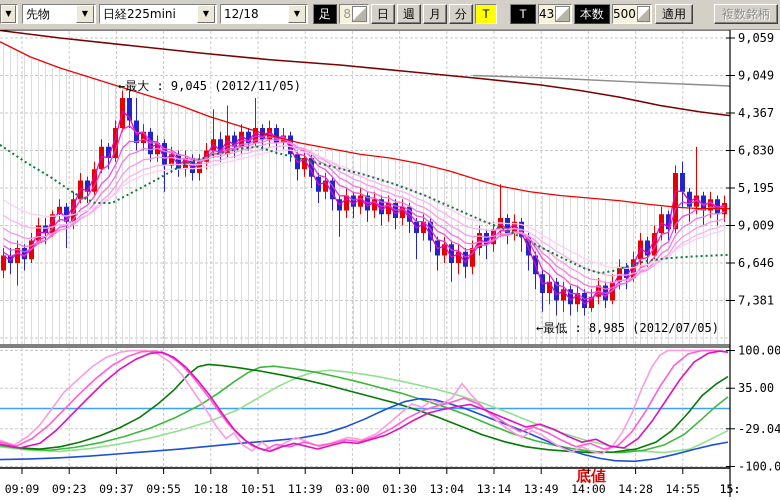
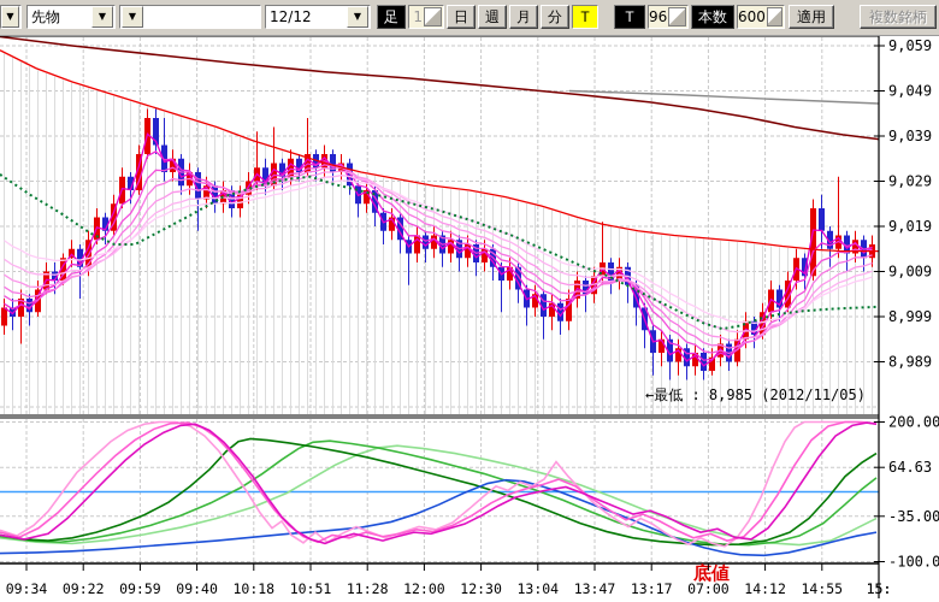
  ▼
  先物
  ▼
- 日経225mini
  ▼
- 12/18
+ 12/12
  ▼
  足
- 8
+ 1
  日
  週
  月
  分
  T
  T
- 43
+ 96
  本数
- 500
+ 600
  適用
  複数銘柄
- ←最大 : 9,045 (2012/11/05)
- ←最低 : 8,985 (2012/07/05)
+ ←最低 : 8,985 (2012/11/05)
  底値
- 09:09
+ 09:34
- 09:23
+ 09:22
- 09:37
+ 09:59
- 09:55
+ 09:40
  10:18
  10:51
- 11:39
+ 11:28
- 03:00
+ 12:00
- 01:30
+ 12:30
  13:04
- 13:14
+ 13:47
- 13:49
+ 13:17
- 14:00
+ 07:00
- 14:28
+ 14:12
  14:55
  9,059
  9,049
- 4,367
+ 9,039
- 6,830
+ 9,029
- 5,195
+ 9,019
  9,009
- 6,646
+ 8,999
- 7,381
+ 8,989
- 100.00
+ 200.00
- 35.00
+ 64.63
- -29.04
+ -35.00
  -100.0
